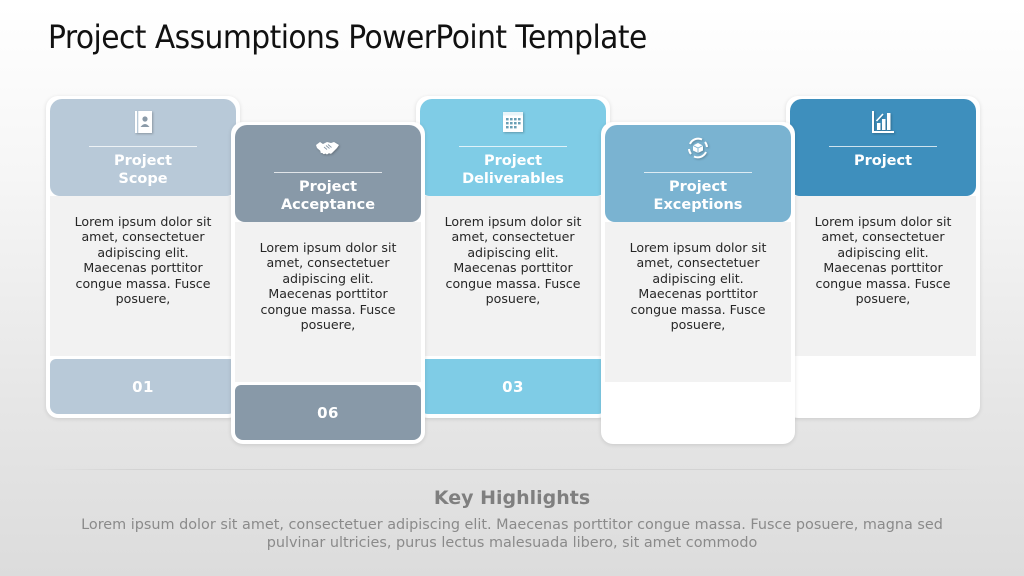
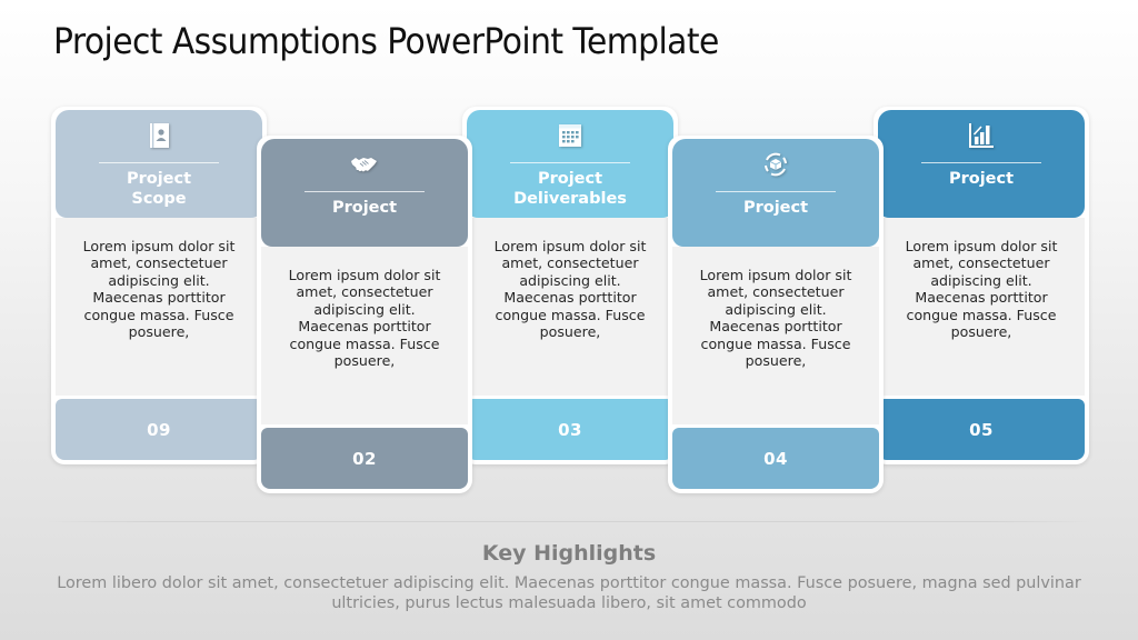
  Project Assumptions PowerPoint Template
  Project
  Scope
  Lorem ipsum dolor sit amet, consectetuer adipiscing elit. Maecenas porttitor congue massa. Fusce posuere,
- 01
+ 09
  Project
  Deliverables
  Lorem ipsum dolor sit amet, consectetuer adipiscing elit. Maecenas porttitor congue massa. Fusce posuere,
  03
  Project
  Lorem ipsum dolor sit amet, consectetuer adipiscing elit. Maecenas porttitor congue massa. Fusce posuere,
+ 05
  Project
- Acceptance
  Lorem ipsum dolor sit amet, consectetuer adipiscing elit. Maecenas porttitor congue massa. Fusce posuere,
- 06
+ 02
  Project
- Exceptions
  Lorem ipsum dolor sit amet, consectetuer adipiscing elit. Maecenas porttitor congue massa. Fusce posuere,
+ 04
  Key Highlights
- Lorem ipsum dolor sit amet, consectetuer adipiscing elit. Maecenas porttitor congue massa. Fusce posuere, magna sed pulvinar ultricies, purus lectus malesuada libero, sit amet commodo
+ Lorem libero dolor sit amet, consectetuer adipiscing elit. Maecenas porttitor congue massa. Fusce posuere, magna sed pulvinar ultricies, purus lectus malesuada libero, sit amet commodo
